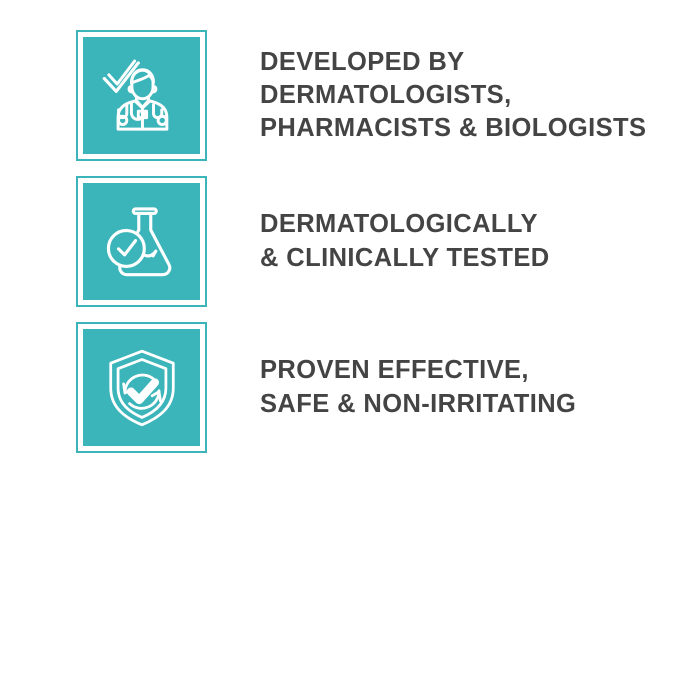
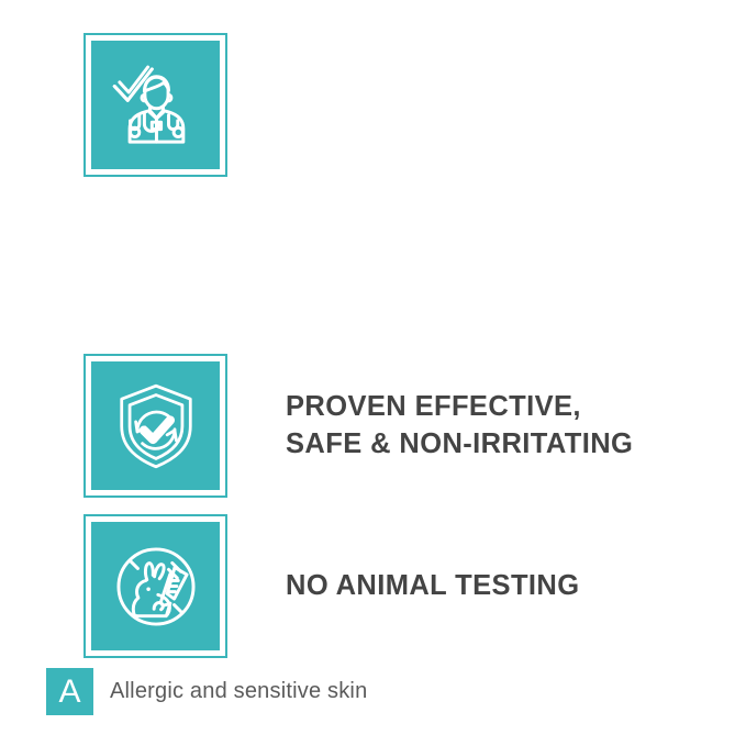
- DEVELOPED BY
- DERMATOLOGISTS,
- PHARMACISTS & BIOLOGISTS
- DERMATOLOGICALLY
- & CLINICALLY TESTED
  PROVEN EFFECTIVE,
  SAFE & NON-IRRITATING
+ NO ANIMAL TESTING
+ A
+ Allergic and sensitive skin
